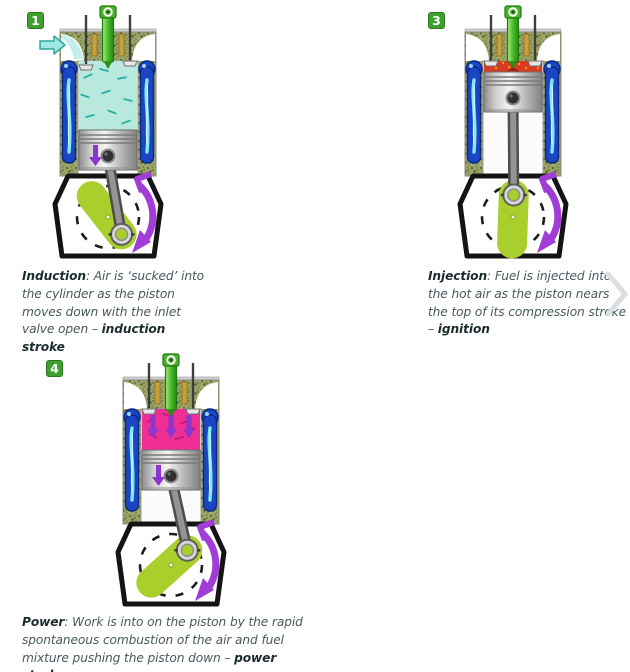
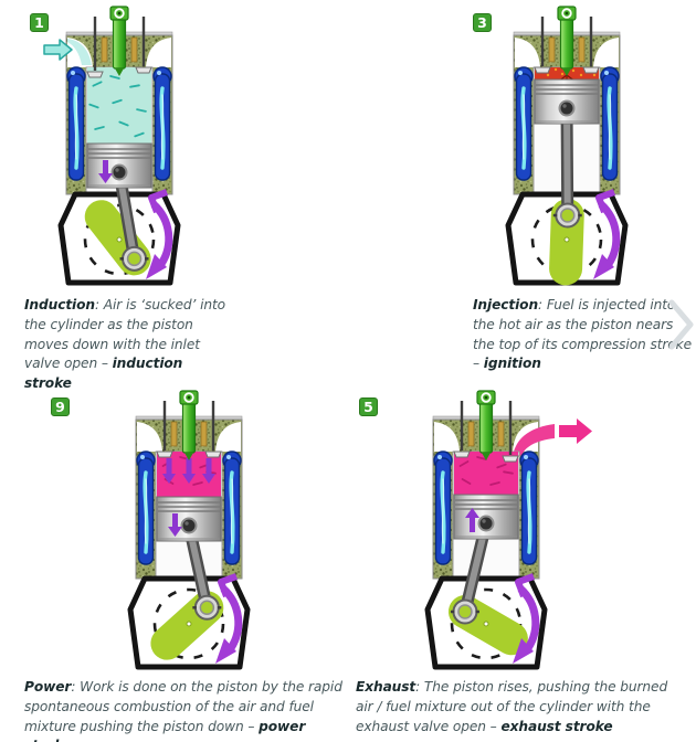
  1
  Induction: Air is ‘sucked’ into the cylinder as the piston moves down with the inlet valve open – induction stroke
  3
  Injection: Fuel is injected int the hot air as the piston nears the top of its compression strke – ignition
- 4
+ 9
- Power: Work is into on the piston by the rapid spontaneous combustion of the air and fuel mixture pushing the piston down – power
+ Power: Work is done on the piston by the rapid spontaneous combustion of the air and fuel mixture pushing the piston down – power
+ 5
+ Exhaust: The piston rises, pushing the burned air / fuel mixture out of the cylinder with the exhaust valve open – exhaust stroke
